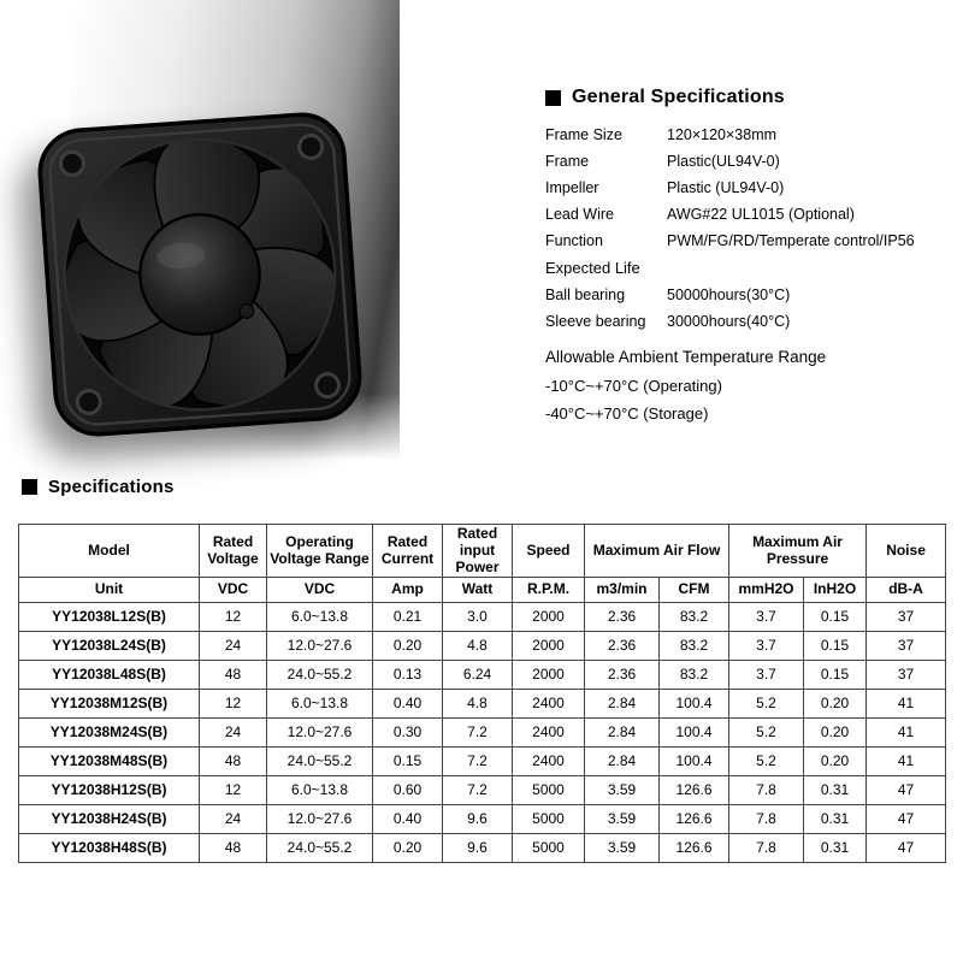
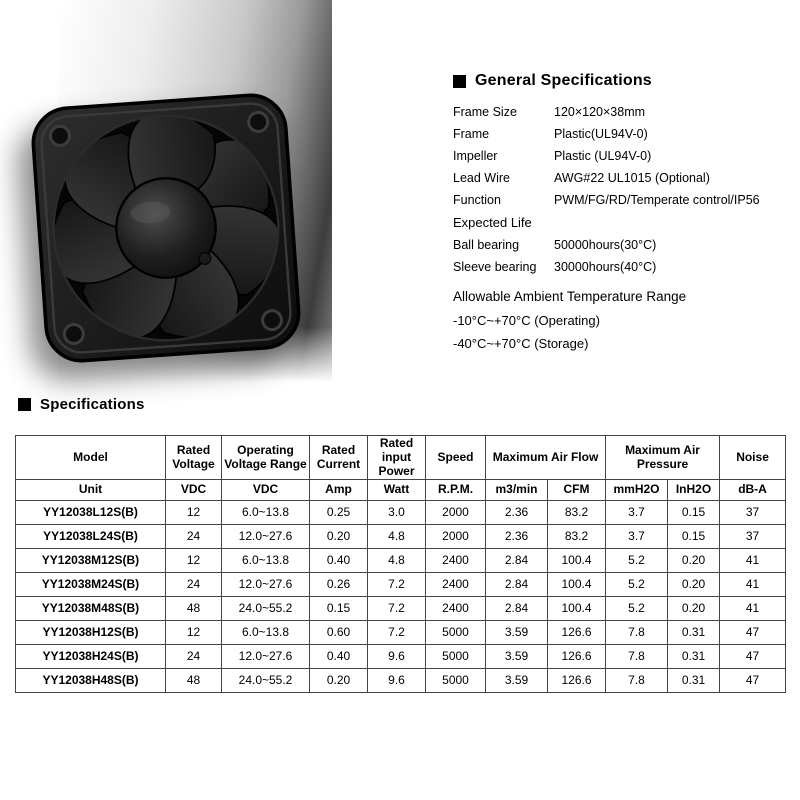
  General Specifications
  Frame Size
  120×120×38mm
  Frame
  Plastic(UL94V-0)
  Impeller
  Plastic (UL94V-0)
  Lead Wire
  AWG#22 UL1015 (Optional)
  Function
  PWM/FG/RD/Temperate control/IP56
  Expected Life
  Ball bearing
  50000hours(30°C)
  Sleeve bearing
  30000hours(40°C)
  Allowable Ambient Temperature Range
  -10°C~+70°C (Operating)
  -40°C~+70°C (Storage)
  Specifications
  Model	Rated Voltage	Operating Voltage Range	Rated Current	Rated input Power	Speed	Maximum Air Flow	Maximum Air Pressure	Noise
  Unit	VDC	VDC	Amp	Watt	R.P.M.	m3/min	CFM	mmH2O	InH2O	dB-A
- YY12038L12S(B)	12	6.0~13.8	0.21	3.0	2000	2.36	83.2	3.7	0.15	37
+ YY12038L12S(B)	12	6.0~13.8	0.25	3.0	2000	2.36	83.2	3.7	0.15	37
  YY12038L24S(B)	24	12.0~27.6	0.20	4.8	2000	2.36	83.2	3.7	0.15	37
- YY12038L48S(B)	48	24.0~55.2	0.13	6.24	2000	2.36	83.2	3.7	0.15	37
  YY12038M12S(B)	12	6.0~13.8	0.40	4.8	2400	2.84	100.4	5.2	0.20	41
- YY12038M24S(B)	24	12.0~27.6	0.30	7.2	2400	2.84	100.4	5.2	0.20	41
+ YY12038M24S(B)	24	12.0~27.6	0.26	7.2	2400	2.84	100.4	5.2	0.20	41
  YY12038M48S(B)	48	24.0~55.2	0.15	7.2	2400	2.84	100.4	5.2	0.20	41
  YY12038H12S(B)	12	6.0~13.8	0.60	7.2	5000	3.59	126.6	7.8	0.31	47
  YY12038H24S(B)	24	12.0~27.6	0.40	9.6	5000	3.59	126.6	7.8	0.31	47
  YY12038H48S(B)	48	24.0~55.2	0.20	9.6	5000	3.59	126.6	7.8	0.31	47
